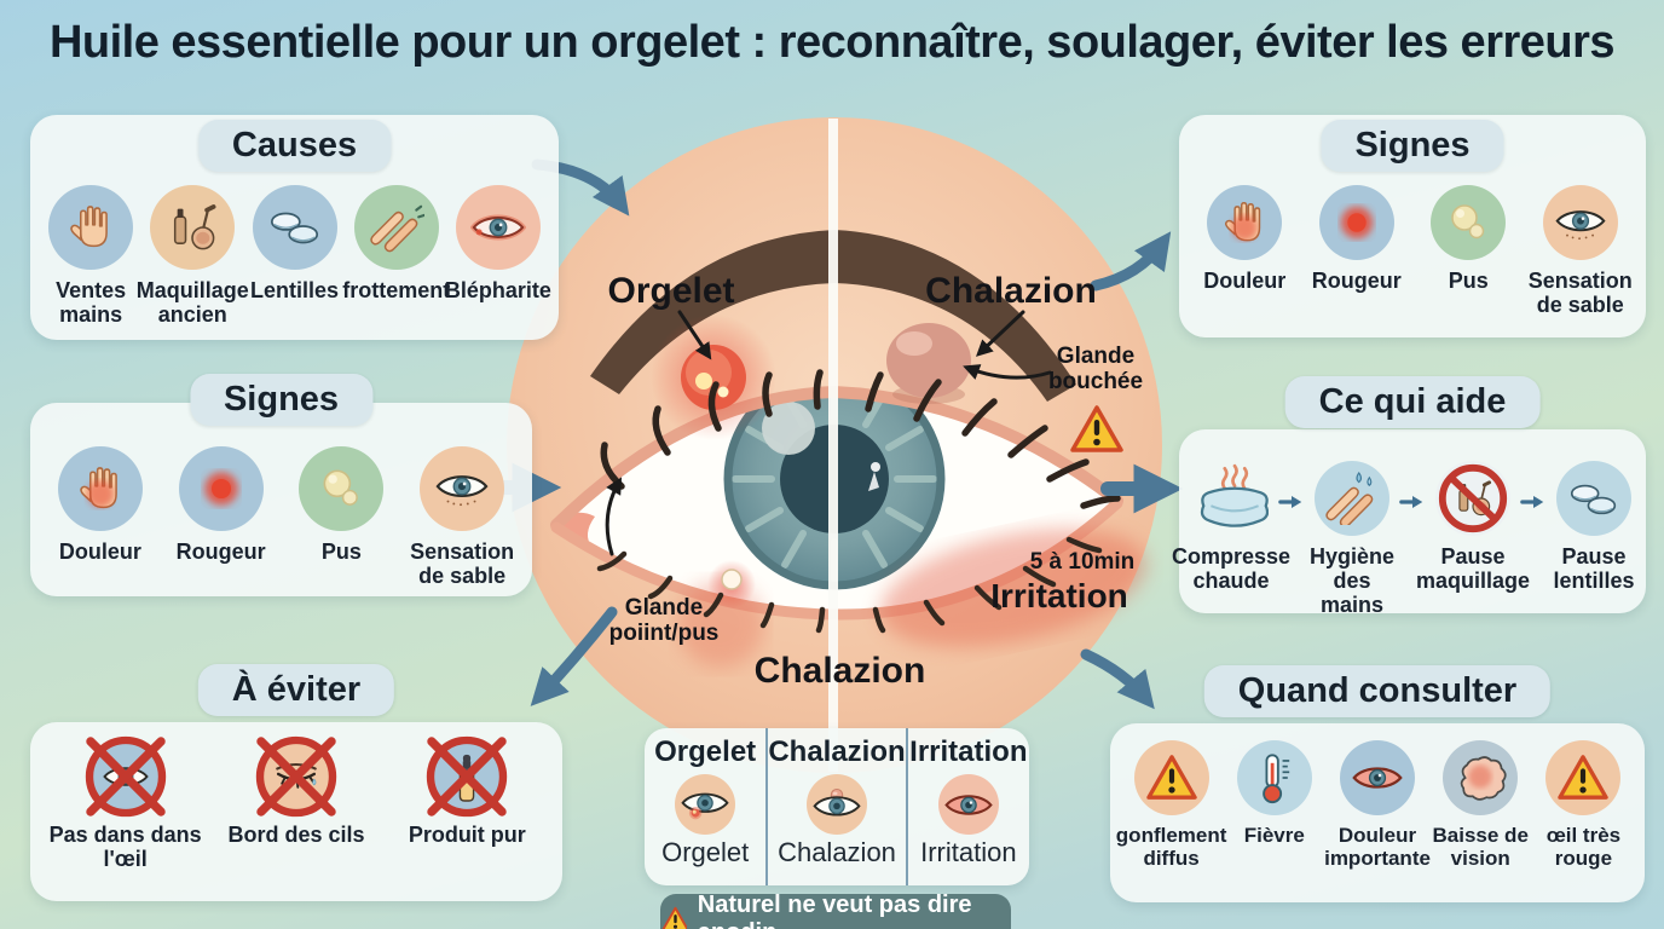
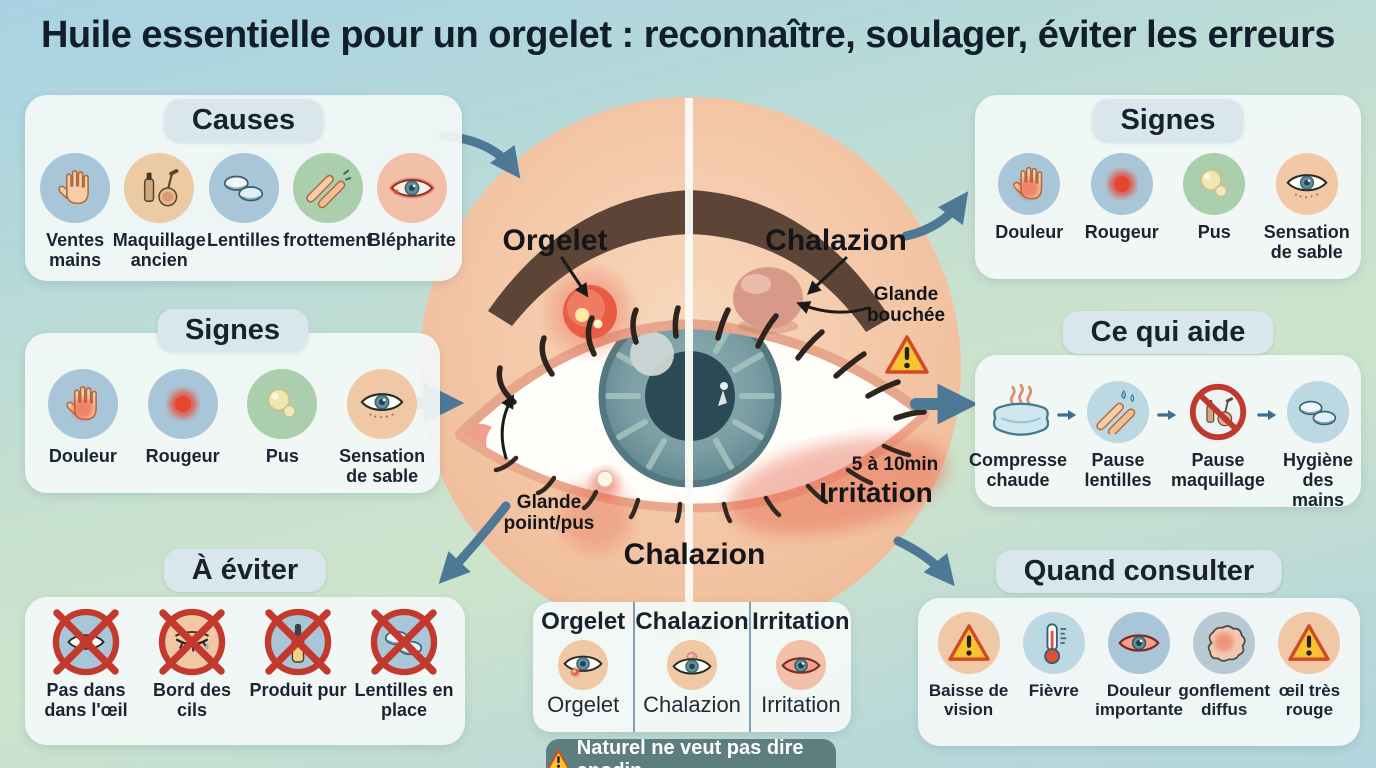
  Huile essentielle pour un orgelet : reconnaître, soulager, éviter les erreurs
  Orgelet
  Chalazion
  Glande bouchée
  Glande poiint/pus
  5 à 10min
  Irritation
  Chalazion
  Causes
  Ventes mains
  Maquillage ancien
  Lentilles
  frottement
  Blépharite
  Signes
  Douleur
  Rougeur
  Pus
  Sensation de sable
  À éviter
  Pas dans dans l'œil
  Bord des cils
  Produit pur
+ Lentilles en place
  Signes
  Douleur
  Rougeur
  Pus
  Sensation de sable
  Ce qui aide
  Compresse chaude
- Hygiène des mains
+ Pause lentilles
  Pause maquillage
- Pause lentilles
+ Hygiène des mains
  Quand consulter
- gonflement diffus
+ Baisse de vision
  Fièvre
  Douleur importante
- Baisse de vision
+ gonflement diffus
  œil très rouge
  Orgelet
  Orgelet
  Chalazion
  Chalazion
  Irritation
  Irritation
  Naturel ne veut pas dire
